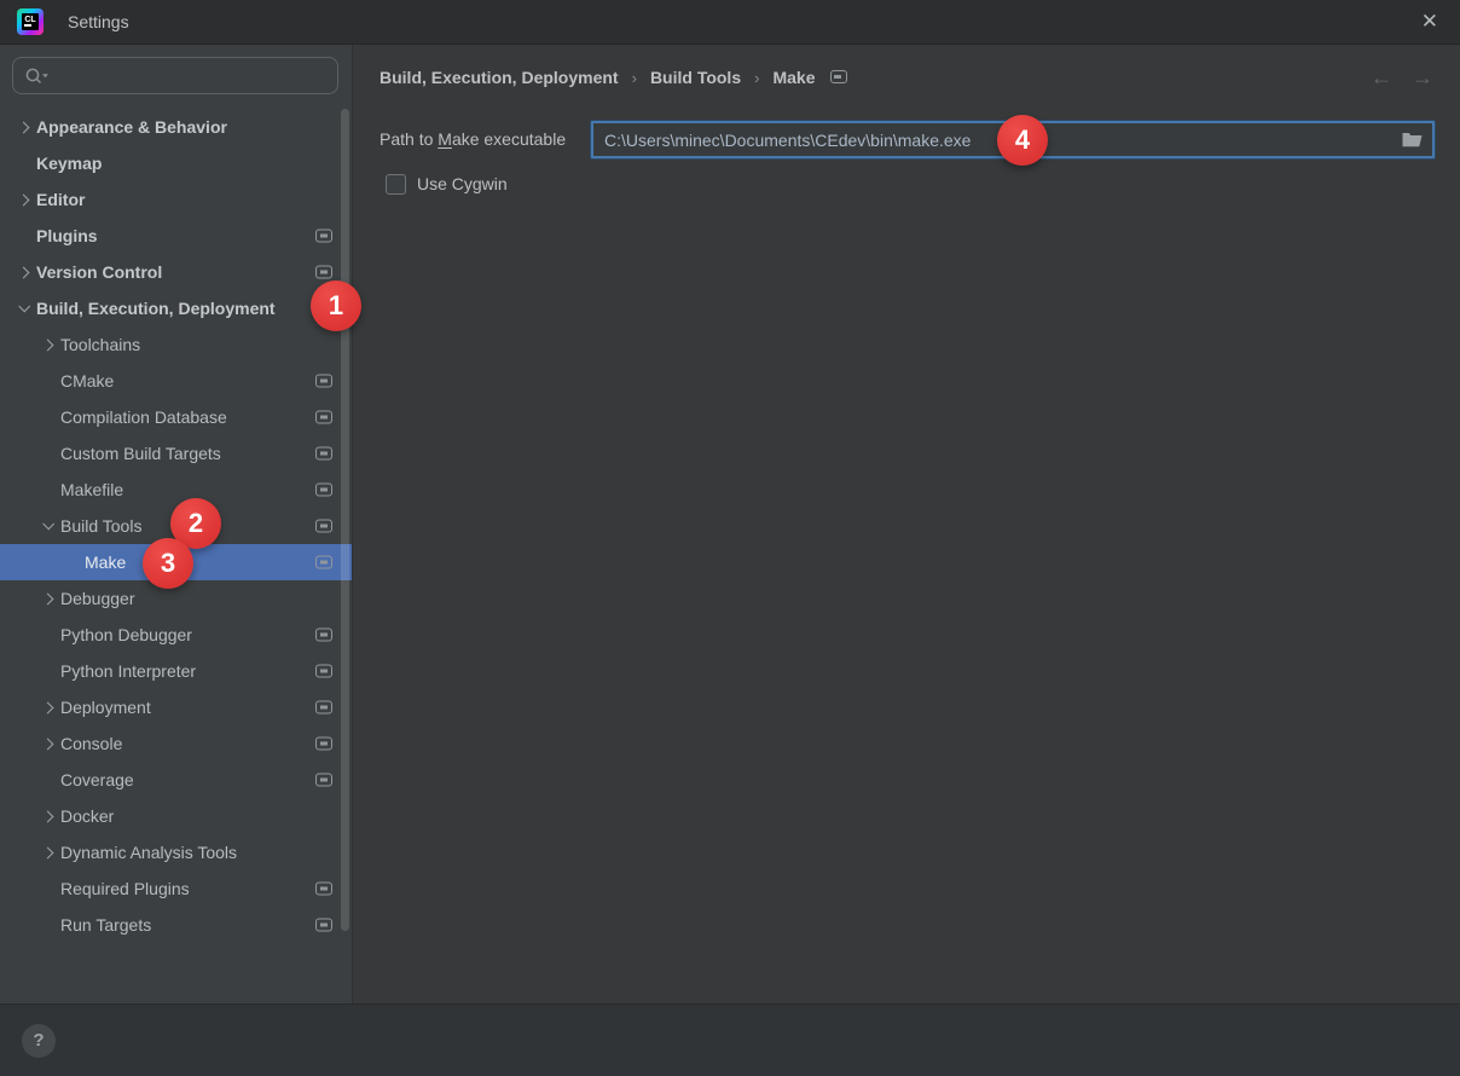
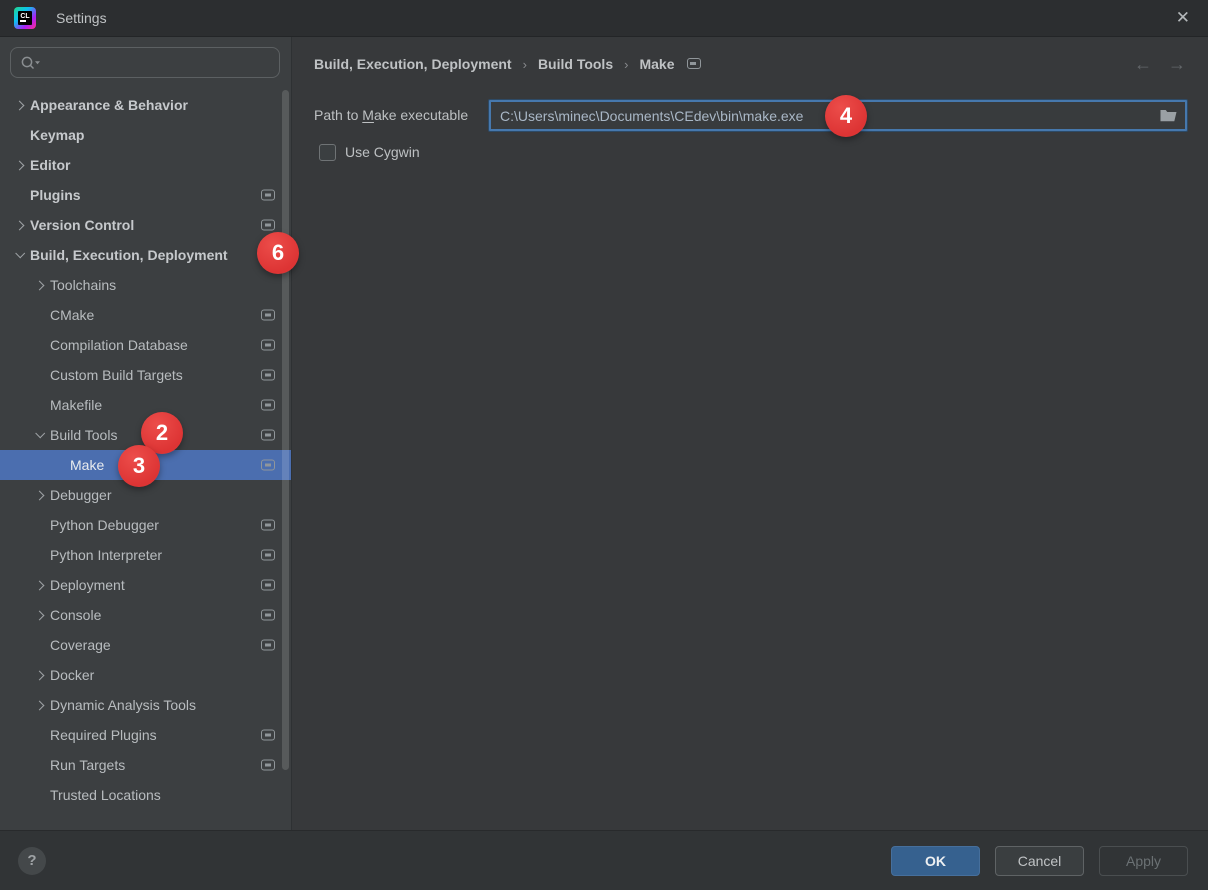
  Settings
  ✕
  Appearance & Behavior
  Keymap
  Editor
  Plugins
  Version Control
  Build, Execution, Deployment
  Toolchains
  CMake
  Compilation Database
  Custom Build Targets
  Makefile
  Build Tools
  Make
  Debugger
  Python Debugger
  Python Interpreter
  Deployment
  Console
  Coverage
  Docker
  Dynamic Analysis Tools
  Required Plugins
  Run Targets
+ Trusted Locations
  Build, Execution, Deployment › Build Tools › Make
  ←
  →
  Path to Make executable
  C:\Users\minec\Documents\CEdev\bin\make.exe
  Use Cygwin
  ?
+ OK
+ Cancel
+ Apply
- 1
+ 6
  2
  3
  4
